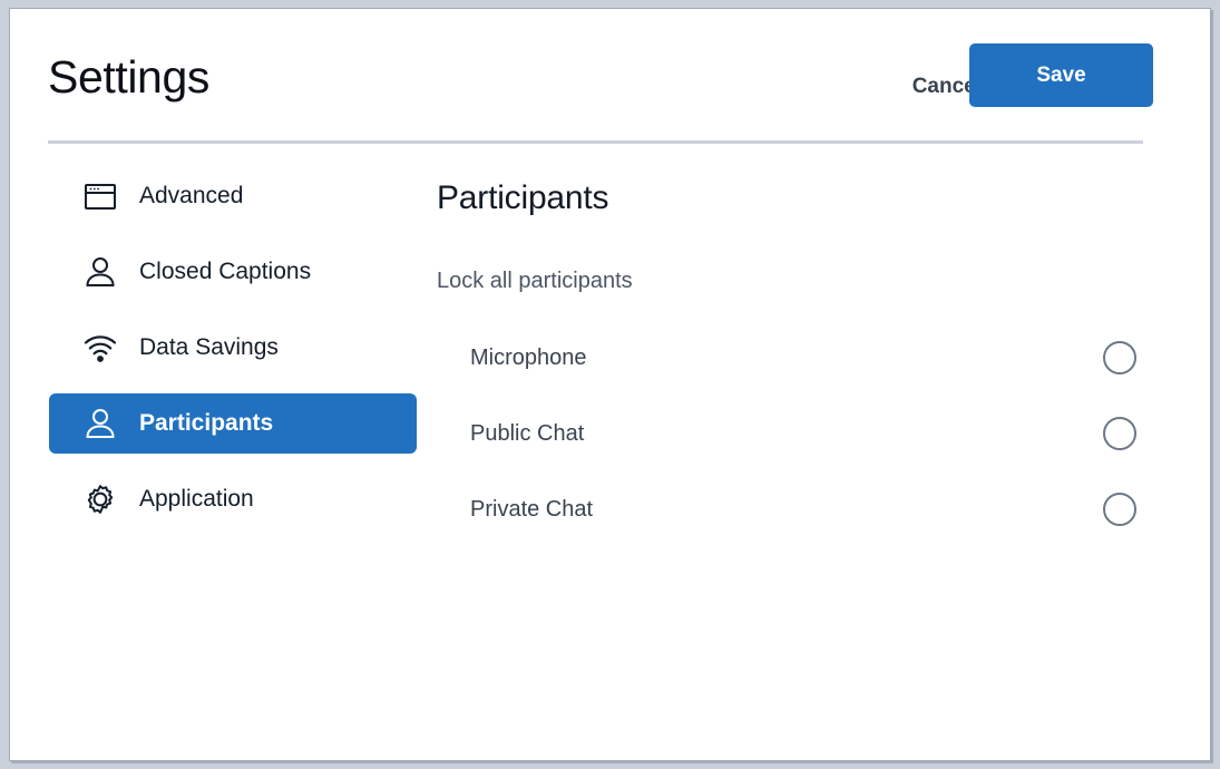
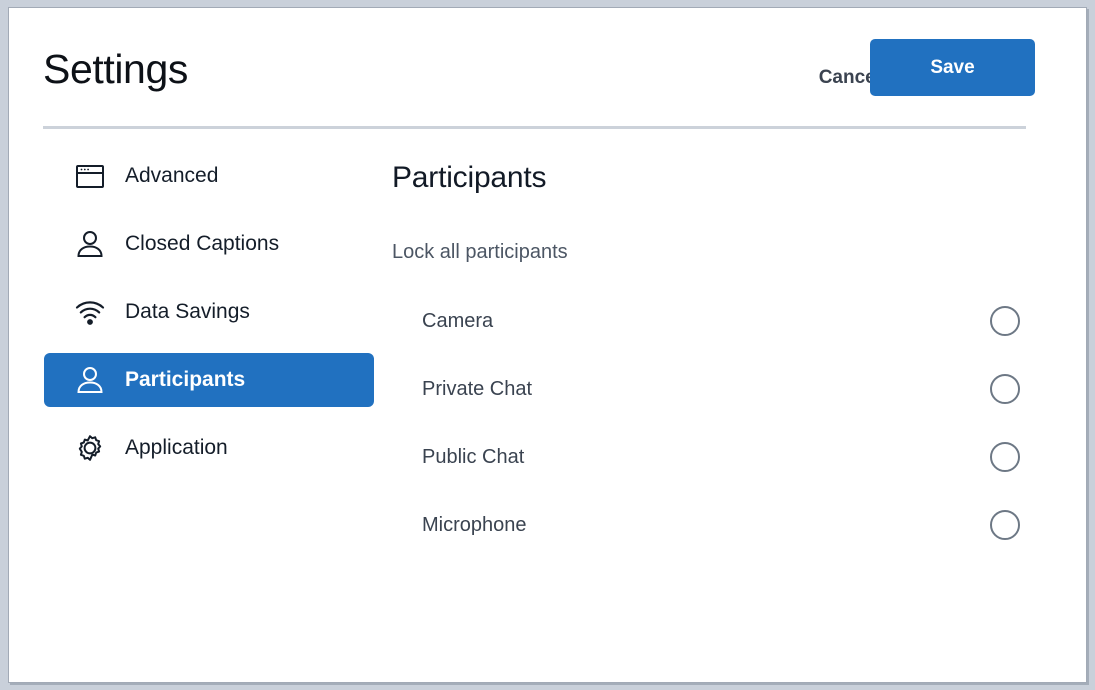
  Settings
  Save
  Advanced
  Closed Captions
  Data Savings
  Participants
  Application
  Participants
  Lock all participants
+ Camera
- Microphone
+ Private Chat
  Public Chat
- Private Chat
+ Microphone
